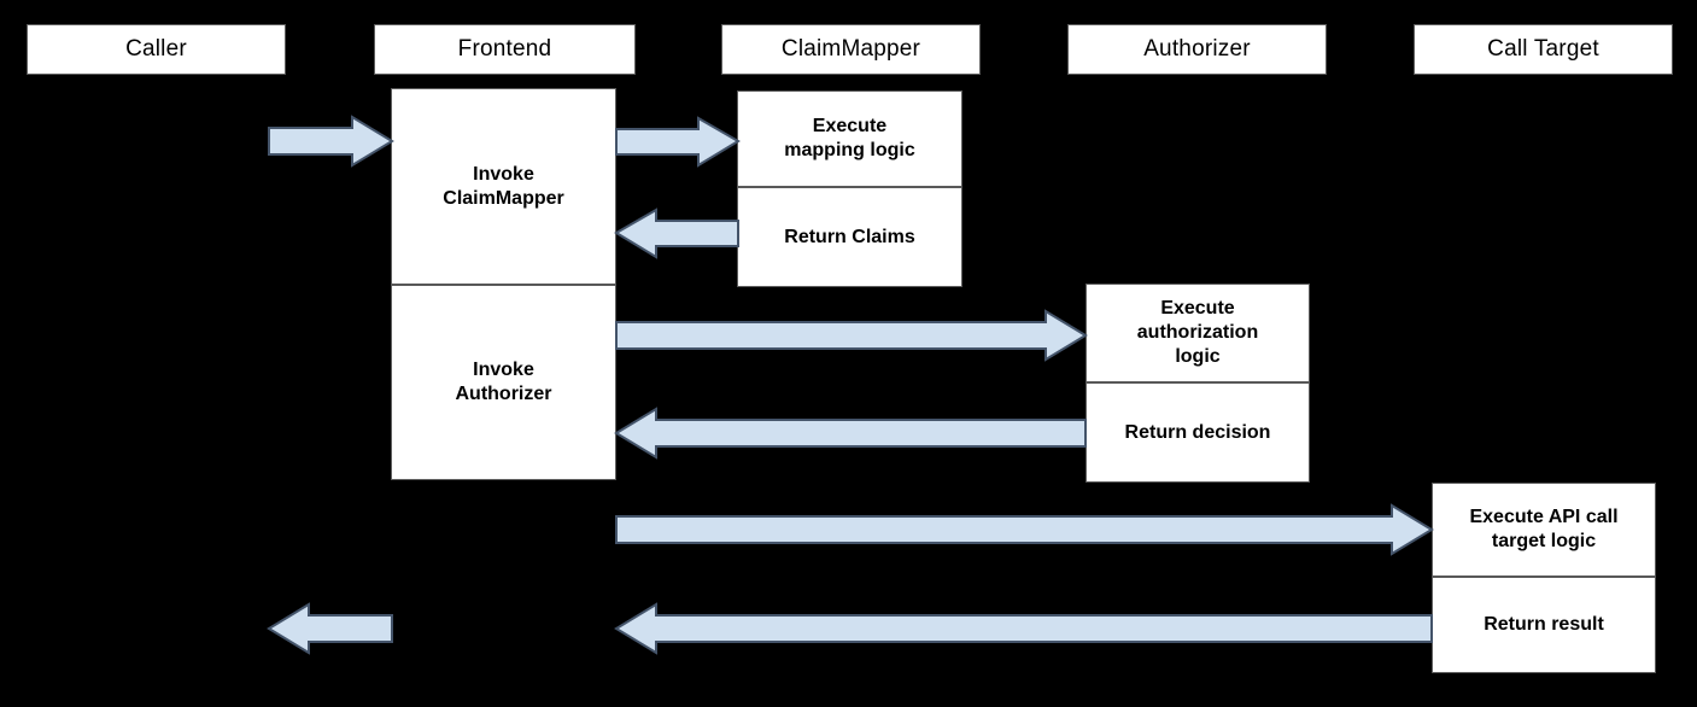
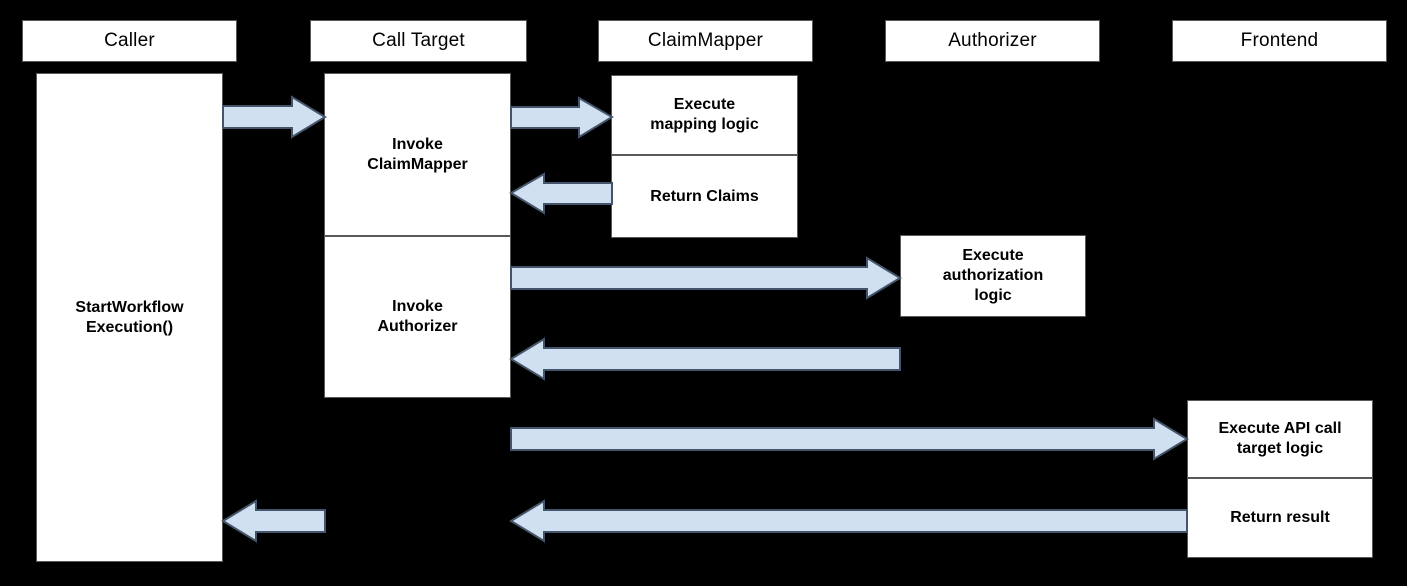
  Caller
- Frontend
+ Call Target
  ClaimMapper
  Authorizer
- Call Target
+ Frontend
+ StartWorkflow
+ Execution()
  Invoke
  ClaimMapper
  Invoke
  Authorizer
  Execute
  mapping logic
  Return Claims
  Execute
  authorization
  logic
- Return decision
  Execute API call
  target logic
  Return result
